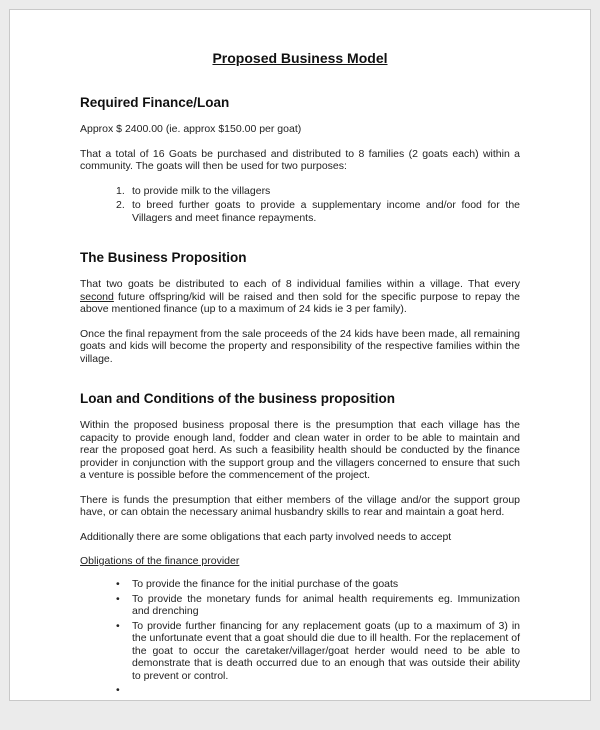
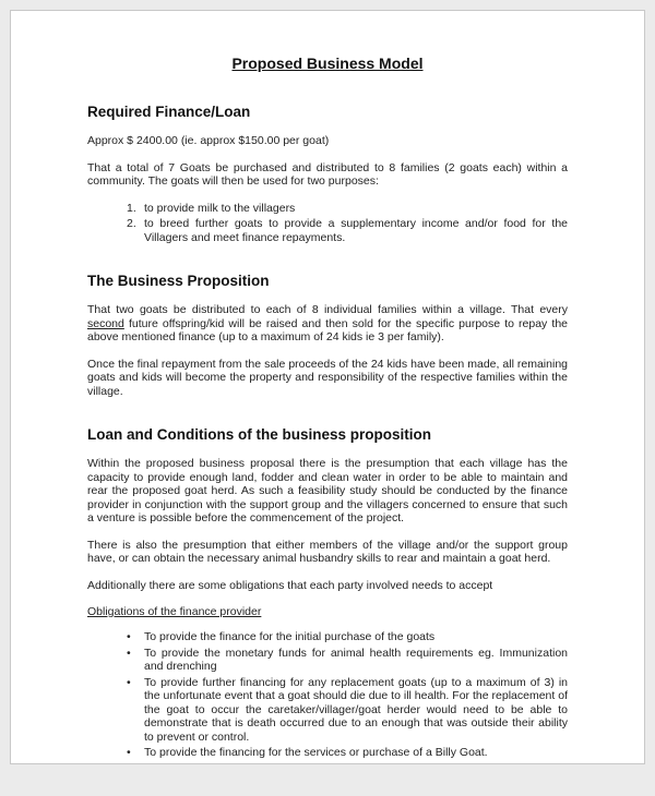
  Proposed Business Model
  Required Finance/Loan
  Approx $ 2400.00 (ie. approx $150.00 per goat)
- That a total of 16 Goats be purchased and distributed to 8 families (2 goats each) within a community. The goats will then be used for two purposes:
+ That a total of 7 Goats be purchased and distributed to 8 families (2 goats each) within a community. The goats will then be used for two purposes:
  1.
  to provide milk to the villagers
  2.
  to breed further goats to provide a supplementary income and/or food for the Villagers and meet finance repayments.
  The Business Proposition
  That two goats be distributed to each of 8 individual families within a village. That every second future offspring/kid will be raised and then sold for the specific purpose to repay the above mentioned finance (up to a maximum of 24 kids ie 3 per family).
  Once the final repayment from the sale proceeds of the 24 kids have been made, all remaining goats and kids will become the property and responsibility of the respective families within the village.
  Loan and Conditions of the business proposition
- Within the proposed business proposal there is the presumption that each village has the capacity to provide enough land, fodder and clean water in order to be able to maintain and rear the proposed goat herd. As such a feasibility health should be conducted by the finance provider in conjunction with the support group and the villagers concerned to ensure that such a venture is possible before the commencement of the project.
+ Within the proposed business proposal there is the presumption that each village has the capacity to provide enough land, fodder and clean water in order to be able to maintain and rear the proposed goat herd. As such a feasibility study should be conducted by the finance provider in conjunction with the support group and the villagers concerned to ensure that such a venture is possible before the commencement of the project.
- There is funds the presumption that either members of the village and/or the support group have, or can obtain the necessary animal husbandry skills to rear and maintain a goat herd.
+ There is also the presumption that either members of the village and/or the support group have, or can obtain the necessary animal husbandry skills to rear and maintain a goat herd.
  Additionally there are some obligations that each party involved needs to accept
  Obligations of the finance provider
  •
  To provide the finance for the initial purchase of the goats
  •
  To provide the monetary funds for animal health requirements eg. Immunization and drenching
  •
  To provide further financing for any replacement goats (up to a maximum of 3) in the unfortunate event that a goat should die due to ill health. For the replacement of the goat to occur the caretaker/villager/goat herder would need to be able to demonstrate that is death occurred due to an enough that was outside their ability to prevent or control.
  •
+ To provide the financing for the services or purchase of a Billy Goat.
